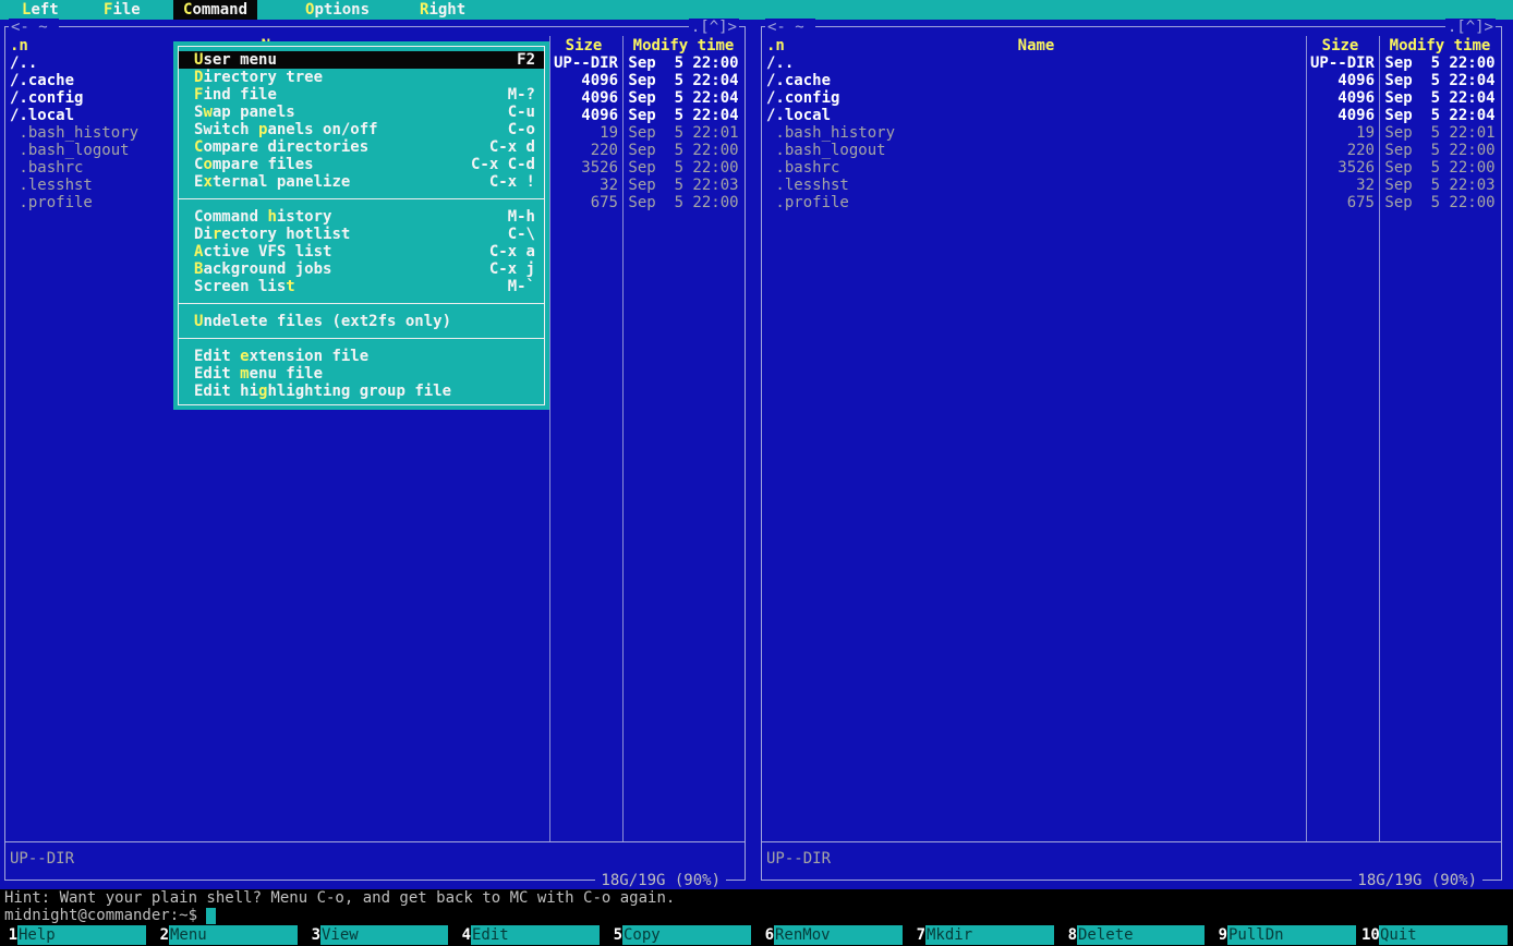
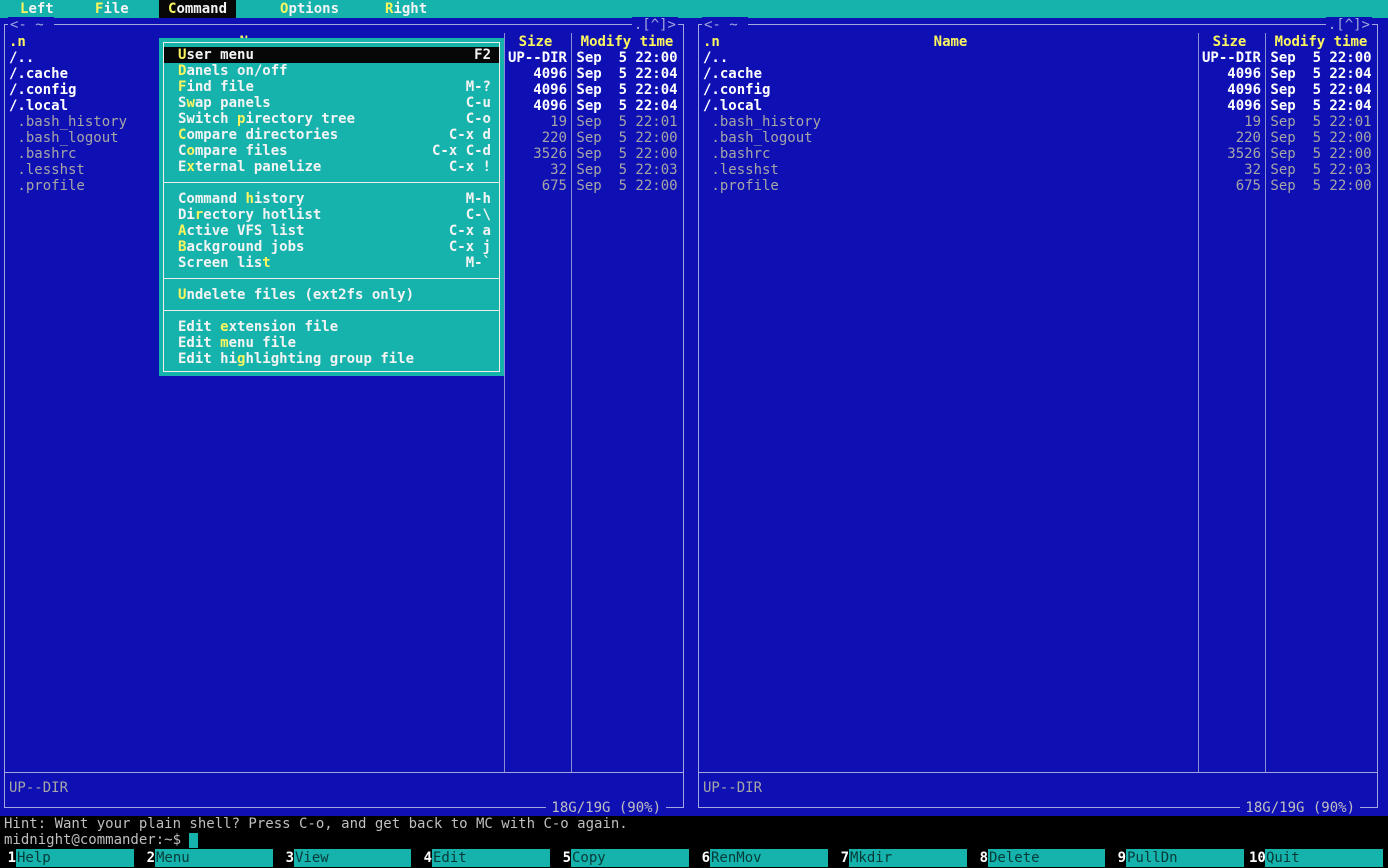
  Left
  File
  Command
  Options
  Right
  <- ~
  .[^]>
  .n
  Size
  Modify time
  /..
  UP--DIR
  Sep 5 22:00
  /.cache
  4096
  Sep 5 22:04
  /.config
  4096
  Sep 5 22:04
  /.local
  4096
  Sep 5 22:04
  .bash_history
  19
  Sep 5 22:01
  .bash_logout
  220
  Sep 5 22:00
  .bashrc
  3526
  Sep 5 22:00
  .lesshst
  32
  Sep 5 22:03
  .profile
  675
  Sep 5 22:00
  UP--DIR
  18G/19G (90%)
  <- ~
  .[^]>
  .n
  Name
  Size
  Modify time
  /..
  UP--DIR
  Sep 5 22:00
  /.cache
  4096
  Sep 5 22:04
  /.config
  4096
  Sep 5 22:04
  /.local
  4096
  Sep 5 22:04
  .bash_history
  19
  Sep 5 22:01
  .bash_logout
  220
  Sep 5 22:00
  .bashrc
  3526
  Sep 5 22:00
  .lesshst
  32
  Sep 5 22:03
  .profile
  675
  Sep 5 22:00
  UP--DIR
  18G/19G (90%)
  User menu
  F2
- Directory tree
+ Danels on/off
  Find file
  M-?
  Swap panels
  C-u
- Switch panels on/off
+ Switch pirectory tree
  C-o
  Compare directories
  C-x d
  Compare files
  C-x C-d
  External panelize
  C-x !
  Command history
  M-h
  Directory hotlist
  C-\
  Active VFS list
  C-x a
  Background jobs
  C-x j
  Screen list
  M-`
  Undelete files (ext2fs only)
  Edit extension file
  Edit menu file
  Edit highlighting group file
- Hint: Want your plain shell? Menu C-o, and get back to MC with C-o again.
+ Hint: Want your plain shell? Press C-o, and get back to MC with C-o again.
  midnight@commander:~$
  1
  Help
  2
  Menu
  3
  View
  4
  Edit
  5
  Copy
  6
  RenMov
  7
  Mkdir
  8
  Delete
  9
  PullDn
  10
  Quit
